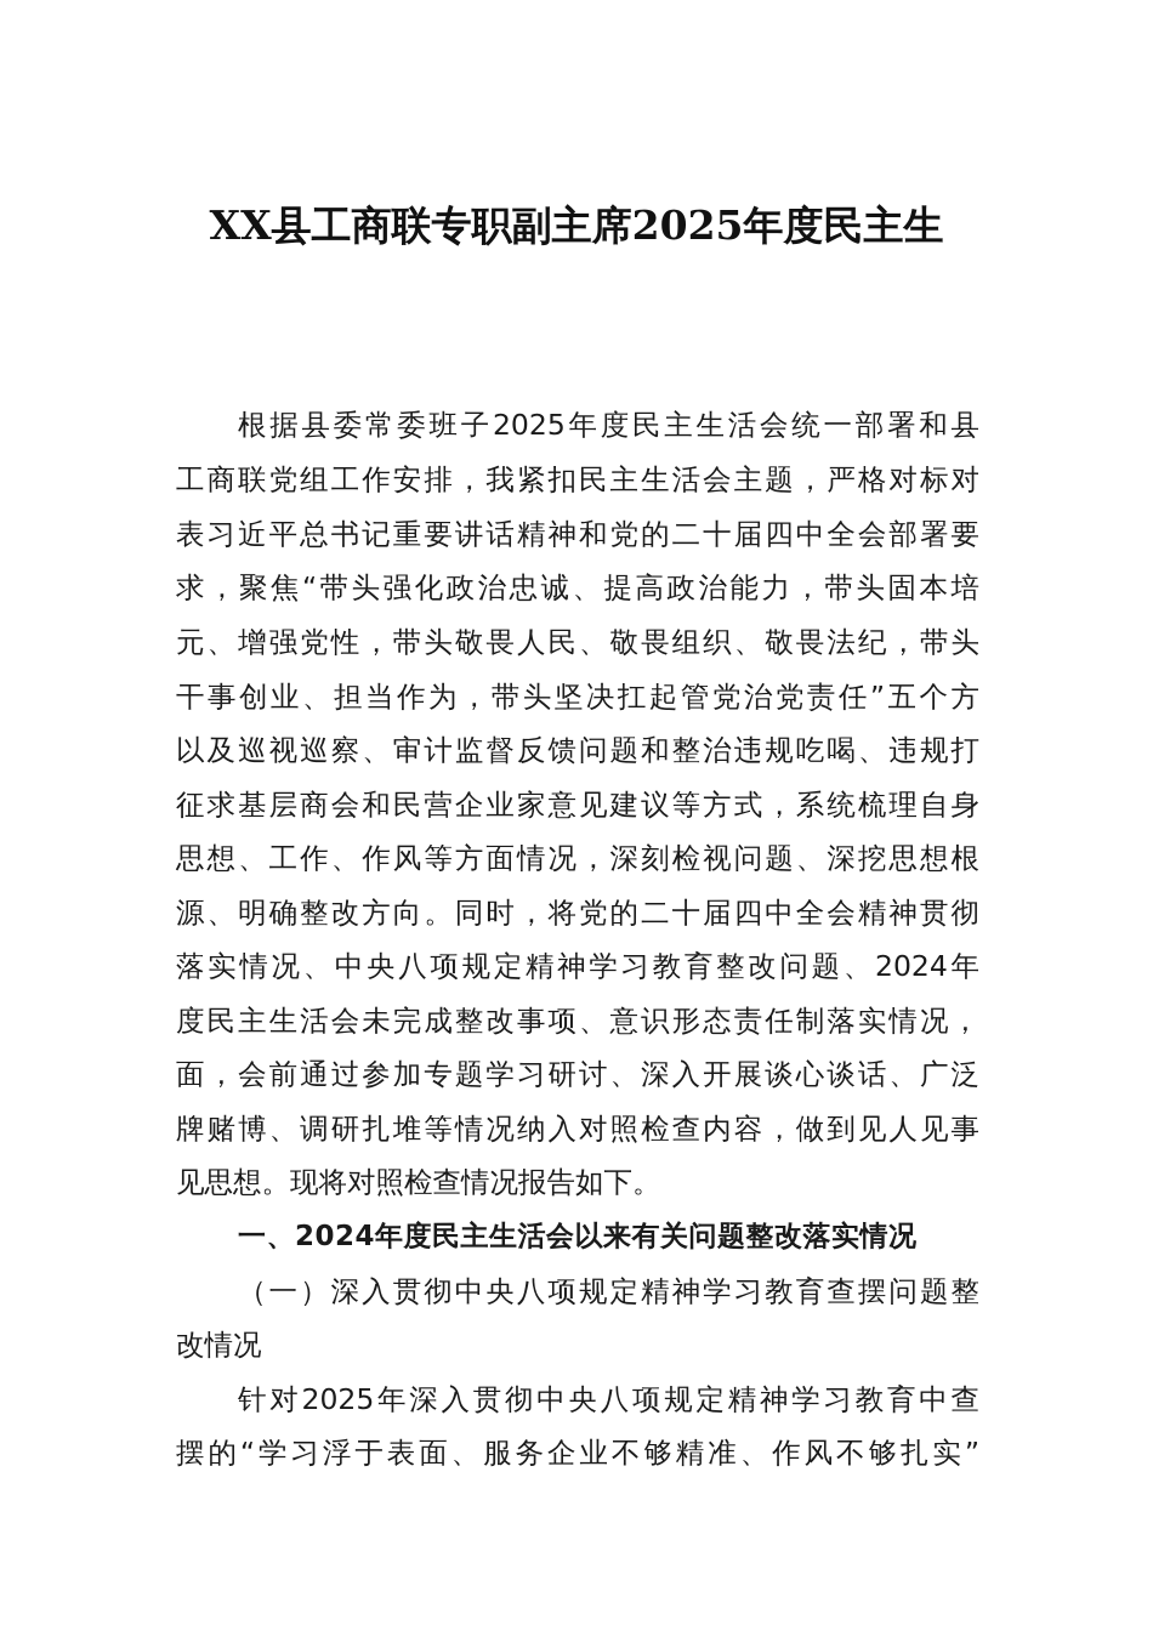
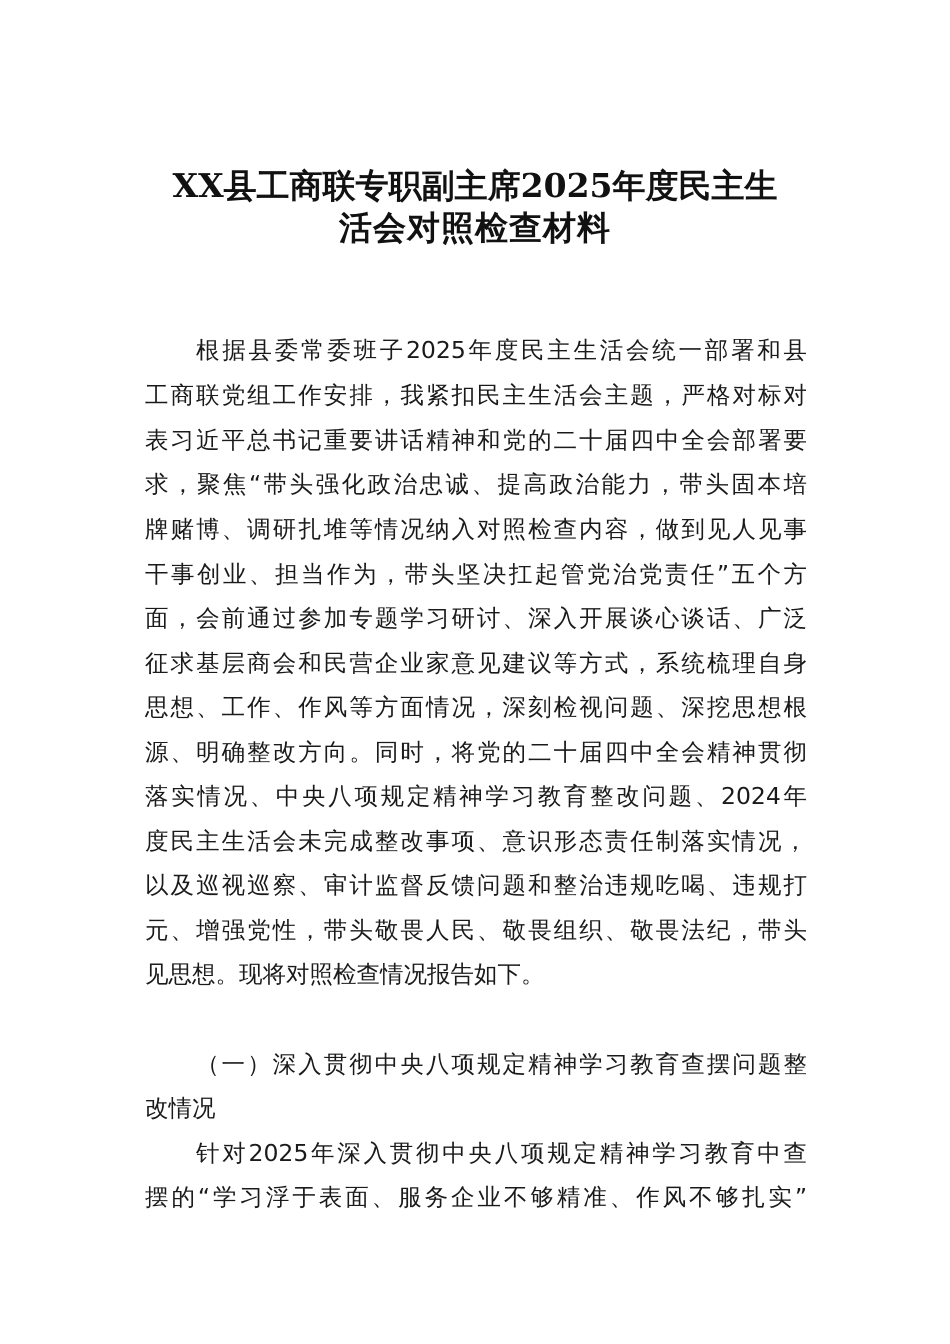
  XX县工商联专职副主席2025年度民主生
+ 活会对照检查材料
  根据县委常委班子2025年度民主生活会统一部署和县
  工商联党组工作安排，我紧扣民主生活会主题，严格对标对
  表习近平总书记重要讲话精神和党的二十届四中全会部署要
  求，聚焦“带头强化政治忠诚、提高政治能力，带头固本培
- 元、增强党性，带头敬畏人民、敬畏组织、敬畏法纪，带头
+ 牌赌博、调研扎堆等情况纳入对照检查内容，做到见人见事
  干事创业、担当作为，带头坚决扛起管党治党责任”五个方
- 以及巡视巡察、审计监督反馈问题和整治违规吃喝、违规打
+ 面，会前通过参加专题学习研讨、深入开展谈心谈话、广泛
  征求基层商会和民营企业家意见建议等方式，系统梳理自身
  思想、工作、作风等方面情况，深刻检视问题、深挖思想根
  源、明确整改方向。同时，将党的二十届四中全会精神贯彻
  落实情况、中央八项规定精神学习教育整改问题、2024年
  度民主生活会未完成整改事项、意识形态责任制落实情况，
- 面，会前通过参加专题学习研讨、深入开展谈心谈话、广泛
+ 以及巡视巡察、审计监督反馈问题和整治违规吃喝、违规打
- 牌赌博、调研扎堆等情况纳入对照检查内容，做到见人见事
+ 元、增强党性，带头敬畏人民、敬畏组织、敬畏法纪，带头
  见思想。现将对照检查情况报告如下。
- 一、2024年度民主生活会以来有关问题整改落实情况
  （一）深入贯彻中央八项规定精神学习教育查摆问题整
  改情况
  针对2025年深入贯彻中央八项规定精神学习教育中查
  摆的“学习浮于表面、服务企业不够精准、作风不够扎实”
